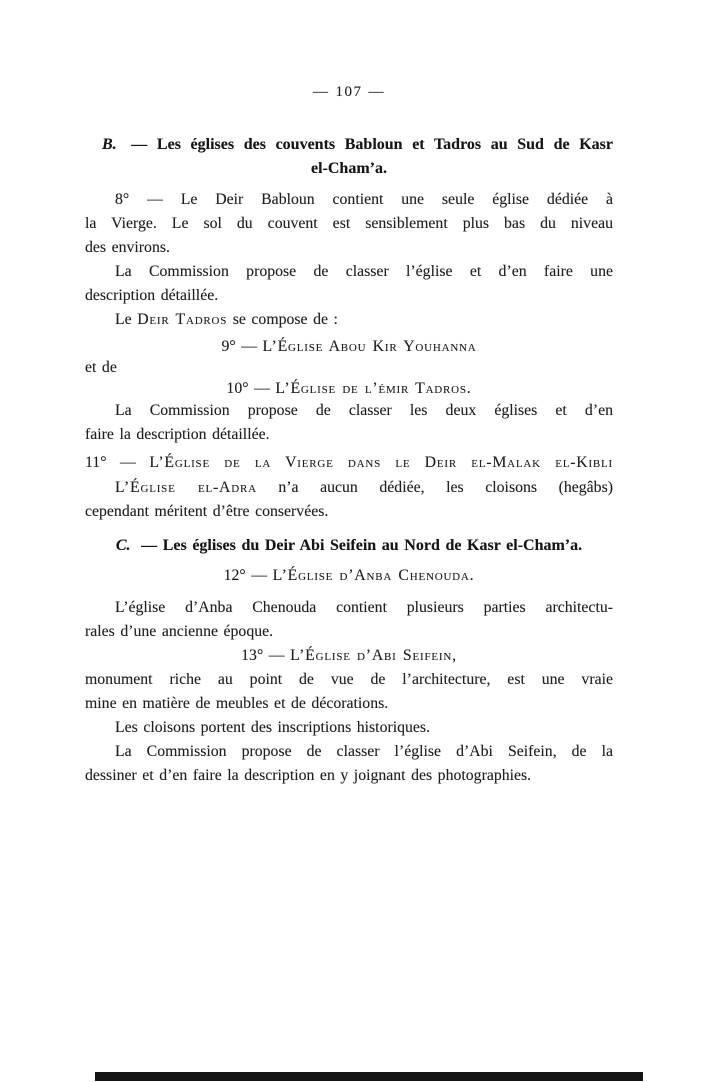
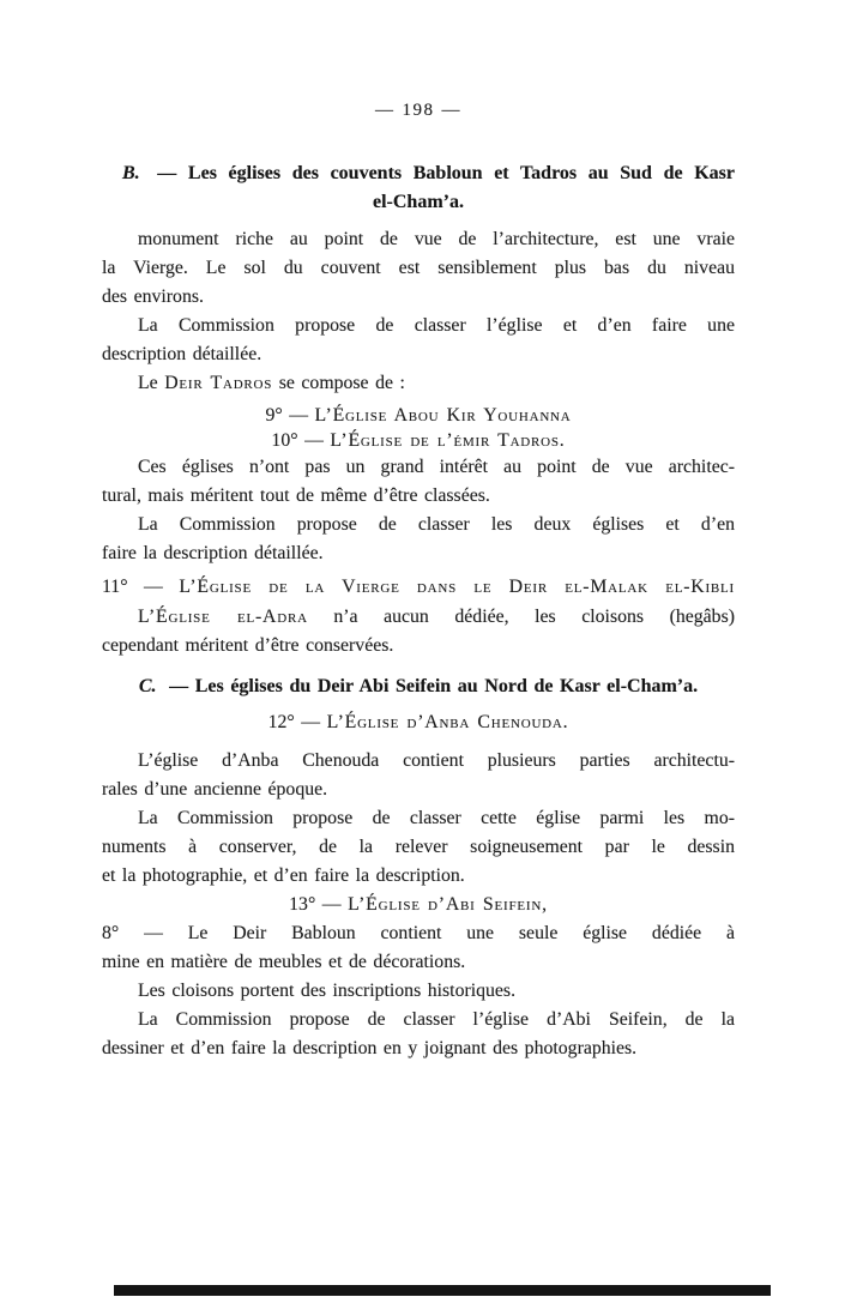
- — 107 —
+ — 198 —
  B. — Les églises des couvents Babloun et Tadros au Sud de Kasr
  el-Cham’a.
- 8° — Le Deir Babloun contient une seule église dédiée à
+ monument riche au point de vue de l’architecture, est une vraie
  la Vierge. Le sol du couvent est sensiblement plus bas du niveau
  des environs.
  La Commission propose de classer l’église et d’en faire une
  description détaillée.
  Le Deir Tadros se compose de :
  9° — L’Église Abou Kir Youhanna
- et de
  10° — L’Église de l’émir Tadros.
+ Ces églises n’ont pas un grand intérêt au point de vue architec-
+ tural, mais méritent tout de même d’être classées.
  La Commission propose de classer les deux églises et d’en
  faire la description détaillée.
  11° — L’Église de la Vierge dans le Deir el-Malak el-Kibli
  L’Église el-Adra n’a aucun dédiée, les cloisons (hegâbs)
  cependant méritent d’être conservées.
  C. — Les églises du Deir Abi Seifein au Nord de Kasr el-Cham’a.
  12° — L’Église d’Anba Chenouda.
  L’église d’Anba Chenouda contient plusieurs parties architectu-
  rales d’une ancienne époque.
+ La Commission propose de classer cette église parmi les mo-
+ numents à conserver, de la relever soigneusement par le dessin
+ et la photographie, et d’en faire la description.
  13° — L’Église d’Abi Seifein,
- monument riche au point de vue de l’architecture, est une vraie
+ 8° — Le Deir Babloun contient une seule église dédiée à
  mine en matière de meubles et de décorations.
  Les cloisons portent des inscriptions historiques.
  La Commission propose de classer l’église d’Abi Seifein, de la
  dessiner et d’en faire la description en y joignant des photographies.
